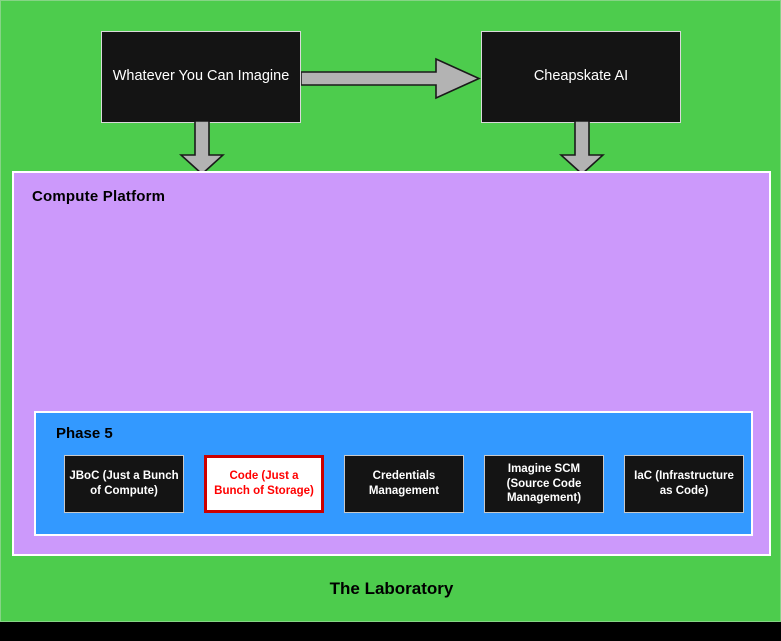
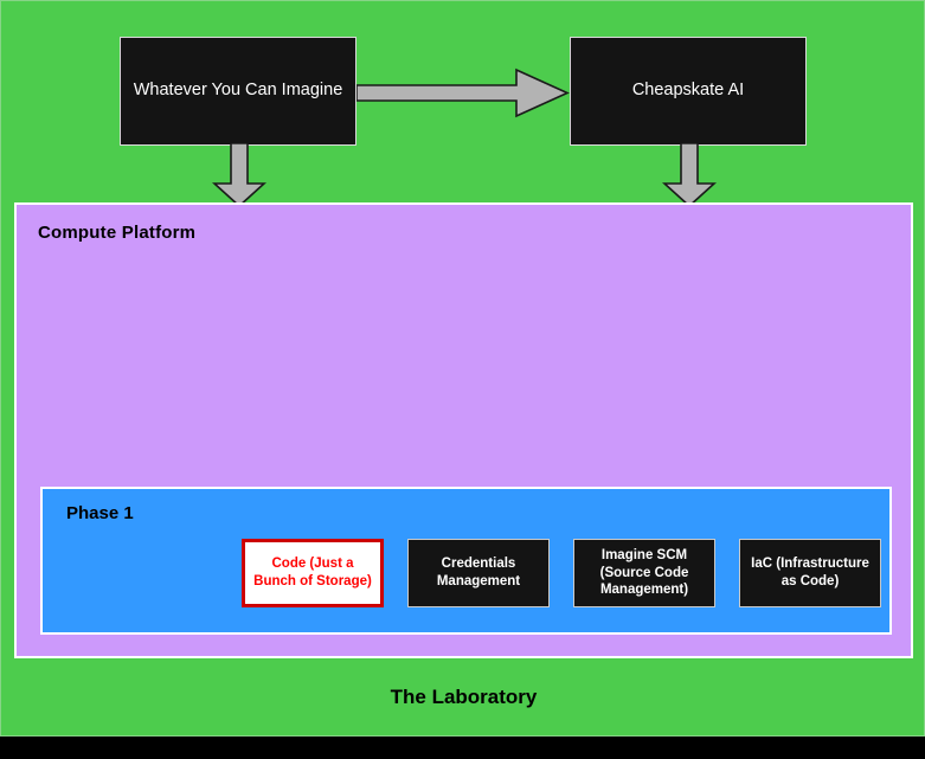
  Whatever You Can Imagine
  Cheapskate AI
  Compute Platform
- Phase 5
+ Phase 1
- JBoC (Just a Bunch of Compute)
  Code (Just a Bunch of Storage)
  Credentials Management
  Imagine SCM (Source Code Management)
  IaC (Infrastructure as Code)
  The Laboratory
